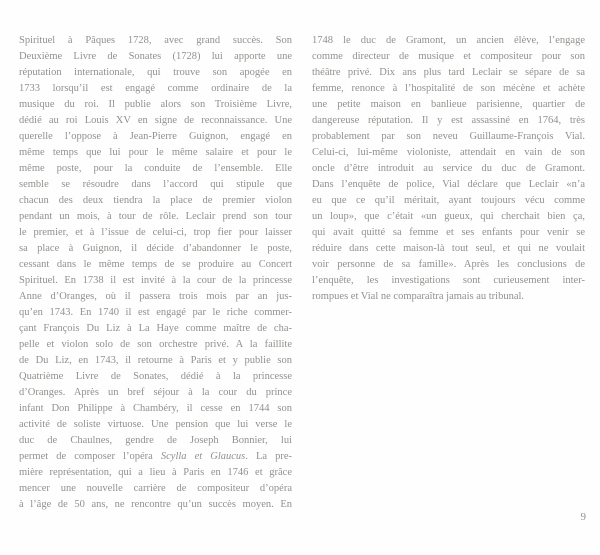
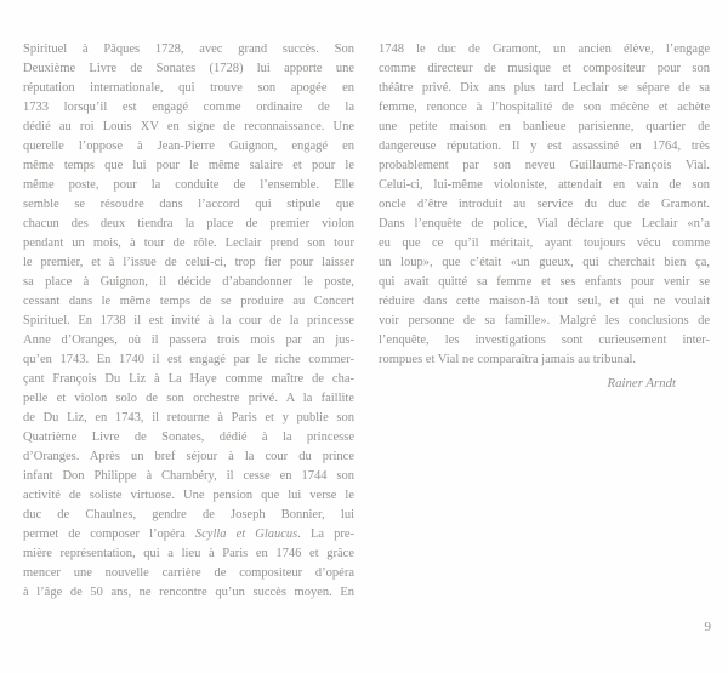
  Spirituel à Pâques 1728, avec grand succès. Son
  Deuxième Livre de Sonates (1728) lui apporte une
  réputation internationale, qui trouve son apogée en
  1733 lorsqu’il est engagé comme ordinaire de la
- musique du roi. Il publie alors son Troisième Livre,
  dédié au roi Louis XV en signe de reconnaissance. Une
  querelle l’oppose à Jean-Pierre Guignon, engagé en
  même temps que lui pour le même salaire et pour le
  même poste, pour la conduite de l’ensemble. Elle
  semble se résoudre dans l’accord qui stipule que
  chacun des deux tiendra la place de premier violon
  pendant un mois, à tour de rôle. Leclair prend son tour
  le premier, et à l’issue de celui-ci, trop fier pour laisser
  sa place à Guignon, il décide d’abandonner le poste,
  cessant dans le même temps de se produire au Concert
  Spirituel. En 1738 il est invité à la cour de la princesse
  Anne d’Oranges, où il passera trois mois par an jus-
  qu’en 1743. En 1740 il est engagé par le riche commer-
  çant François Du Liz à La Haye comme maître de cha-
  pelle et violon solo de son orchestre privé. A la faillite
  de Du Liz, en 1743, il retourne à Paris et y publie son
  Quatrième Livre de Sonates, dédié à la princesse
  d’Oranges. Après un bref séjour à la cour du prince
  infant Don Philippe à Chambéry, il cesse en 1744 son
  activité de soliste virtuose. Une pension que lui verse le
  duc de Chaulnes, gendre de Joseph Bonnier, lui
  permet de composer l’opéra Scylla et Glaucus. La pre-
  mière représentation, qui a lieu à Paris en 1746 et grâce
  mencer une nouvelle carrière de compositeur d’opéra
  à l’âge de 50 ans, ne rencontre qu’un succès moyen. En
  1748 le duc de Gramont, un ancien élève, l’engage
  comme directeur de musique et compositeur pour son
  théâtre privé. Dix ans plus tard Leclair se sépare de sa
  femme, renonce à l’hospitalité de son mécène et achète
  une petite maison en banlieue parisienne, quartier de
  dangereuse réputation. Il y est assassiné en 1764, très
  probablement par son neveu Guillaume-François Vial.
  Celui-ci, lui-même violoniste, attendait en vain de son
  oncle d’être introduit au service du duc de Gramont.
  Dans l’enquête de police, Vial déclare que Leclair «n’a
  eu que ce qu’il méritait, ayant toujours vécu comme
  un loup», que c’était «un gueux, qui cherchait bien ça,
  qui avait quitté sa femme et ses enfants pour venir se
  réduire dans cette maison-là tout seul, et qui ne voulait
- voir personne de sa famille». Après les conclusions de
+ voir personne de sa famille». Malgré les conclusions de
  l’enquête, les investigations sont curieusement inter-
  rompues et Vial ne comparaîtra jamais au tribunal.
+ Rainer Arndt
  9
